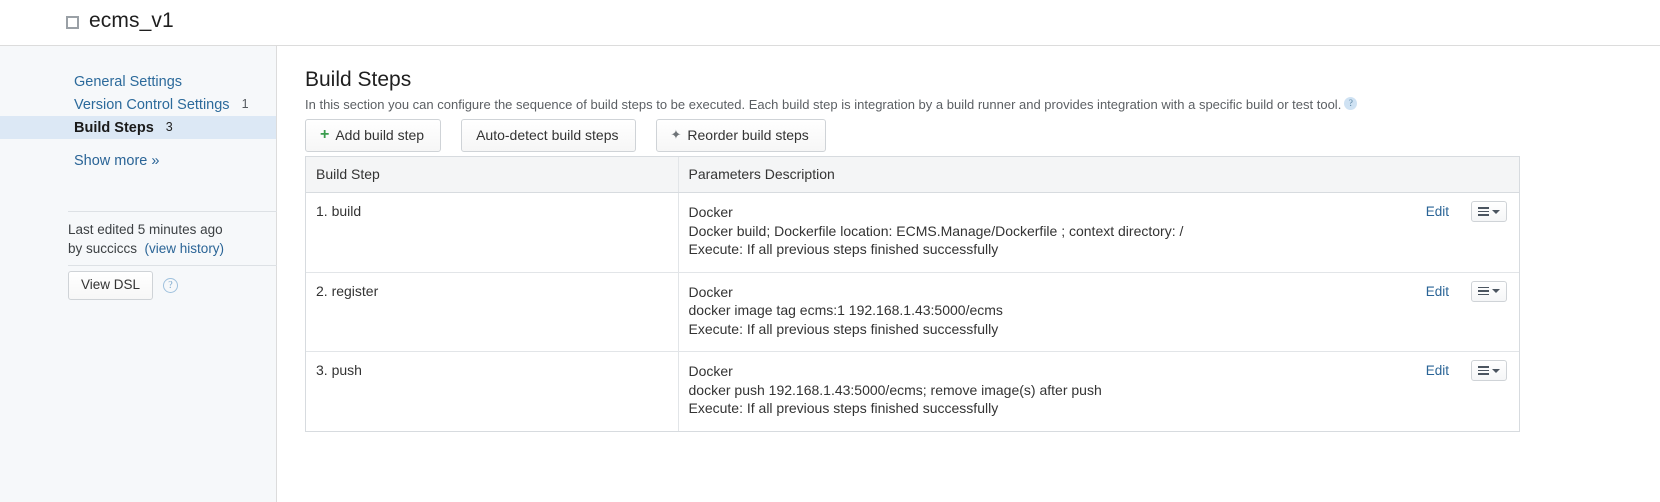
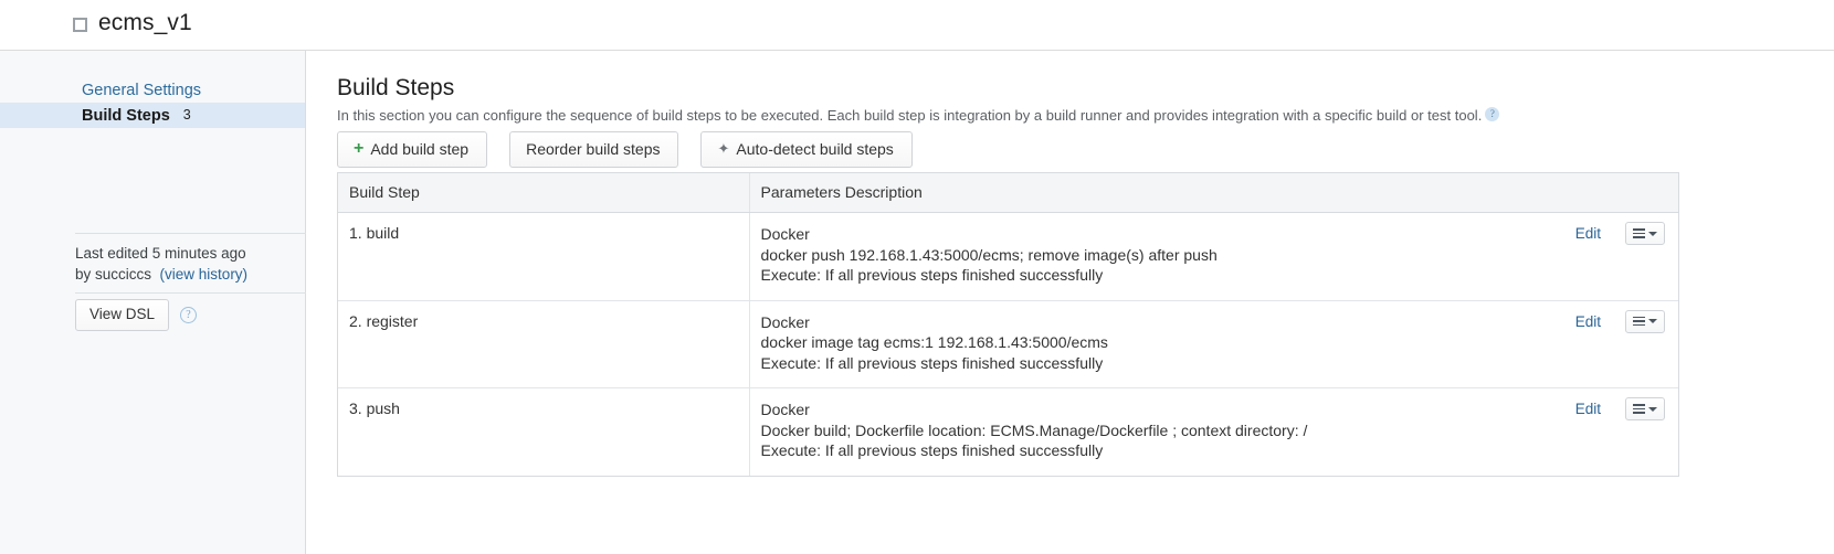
  ecms_v1
  General Settings
- Version Control Settings
- 1
  Build Steps
  3
- Show more »
  Last edited 5 minutes ago
  by succiccs (view history)
  View DSL
  ?
  Build Steps
  In this section you can configure the sequence of build steps to be executed. Each build step is integration by a build runner and provides integration with a specific build or test tool. ?
  +
  Add build step
- Auto-detect build steps
+ Reorder build steps
  ✦
- Reorder build steps
+ Auto-detect build steps
  Build Step	Parameters Description
- 1. build	Docker Docker build; Dockerfile location: ECMS.Manage/Dockerfile ; context directory: / Execute: If all previous steps finished successfully Edit
+ 1. build	Docker docker push 192.168.1.43:5000/ecms; remove image(s) after push Execute: If all previous steps finished successfully Edit
  2. register	Docker docker image tag ecms:1 192.168.1.43:5000/ecms Execute: If all previous steps finished successfully Edit
- 3. push	Docker docker push 192.168.1.43:5000/ecms; remove image(s) after push Execute: If all previous steps finished successfully Edit
+ 3. push	Docker Docker build; Dockerfile location: ECMS.Manage/Dockerfile ; context directory: / Execute: If all previous steps finished successfully Edit
